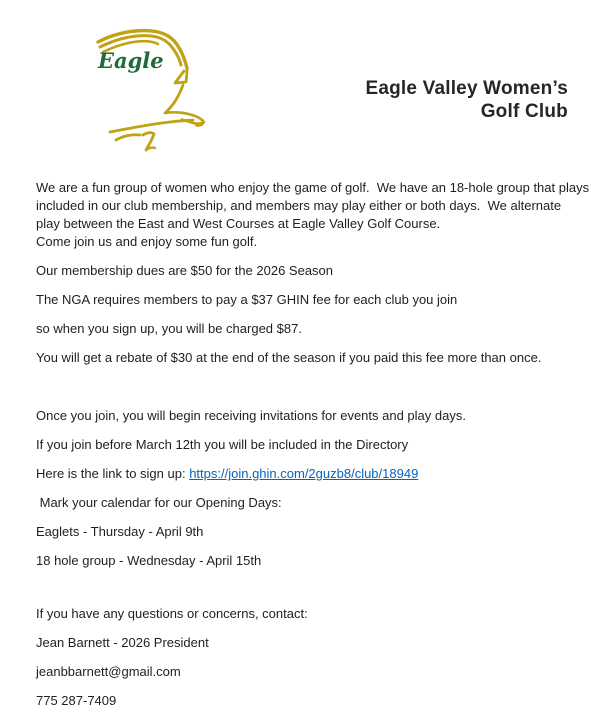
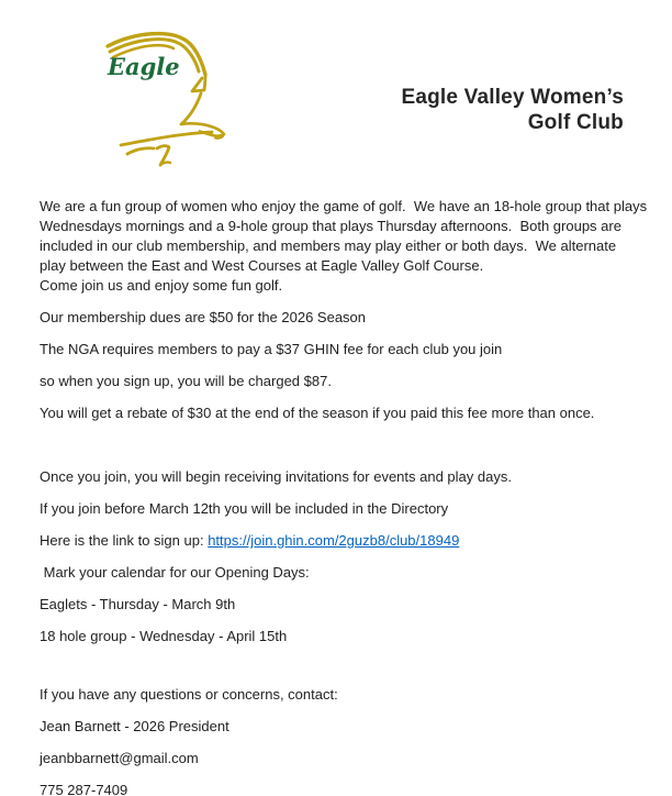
  Eagle
  Eagle Valley Women’s
  Golf Club
  We are a fun group of women who enjoy the game of golf. We have an 18-hole group that plays
+ Wednesdays mornings and a 9-hole group that plays Thursday afternoons. Both groups are
  included in our club membership, and members may play either or both days. We alternate
  play between the East and West Courses at Eagle Valley Golf Course.
  Come join us and enjoy some fun golf.
  Our membership dues are $50 for the 2026 Season
  The NGA requires members to pay a $37 GHIN fee for each club you join
  so when you sign up, you will be charged $87.
  You will get a rebate of $30 at the end of the season if you paid this fee more than once.
  Once you join, you will begin receiving invitations for events and play days.
  If you join before March 12th you will be included in the Directory
  Here is the link to sign up: https://join.ghin.com/2guzb8/club/18949
  Mark your calendar for our Opening Days:
- Eaglets - Thursday - April 9th
+ Eaglets - Thursday - March 9th
  18 hole group - Wednesday - April 15th
  If you have any questions or concerns, contact:
  Jean Barnett - 2026 President
  jeanbbarnett@gmail.com
  775 287-7409
